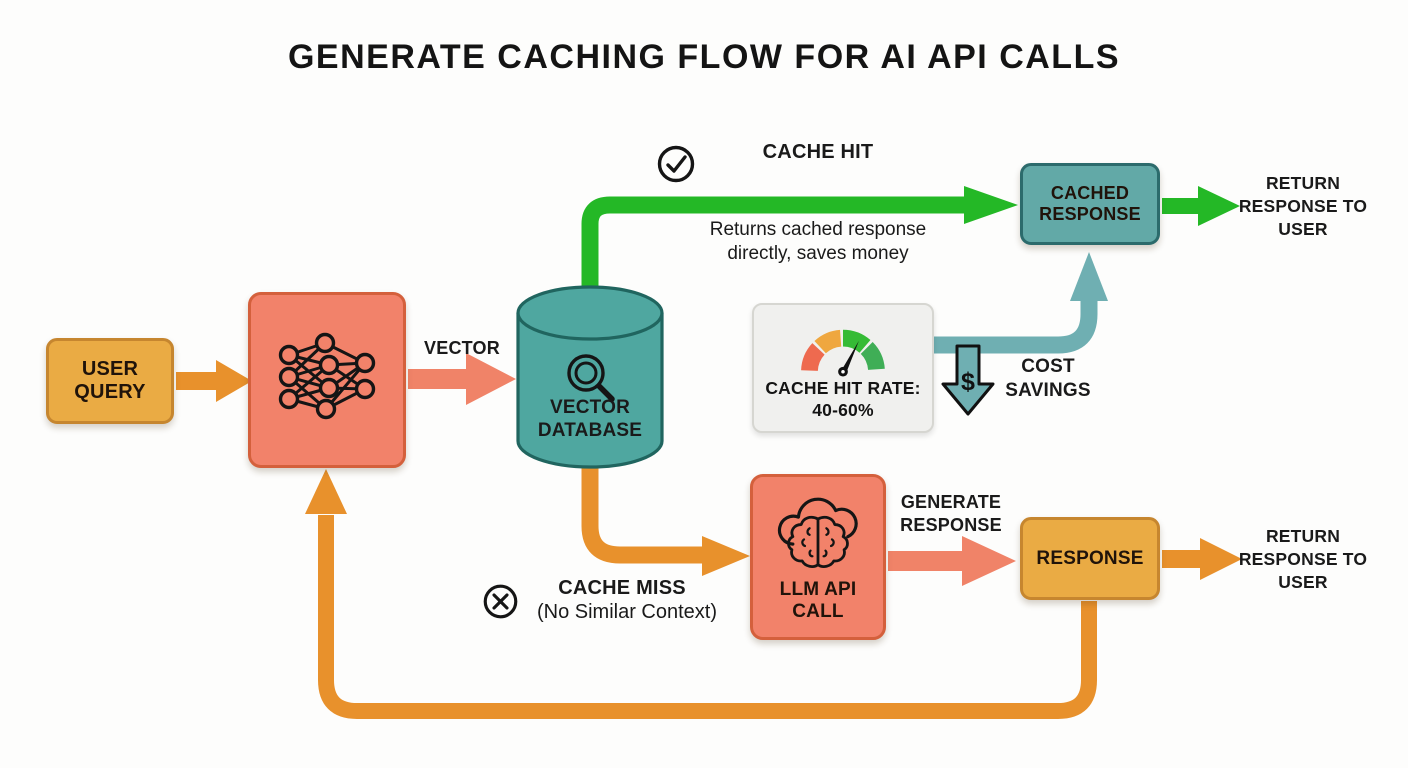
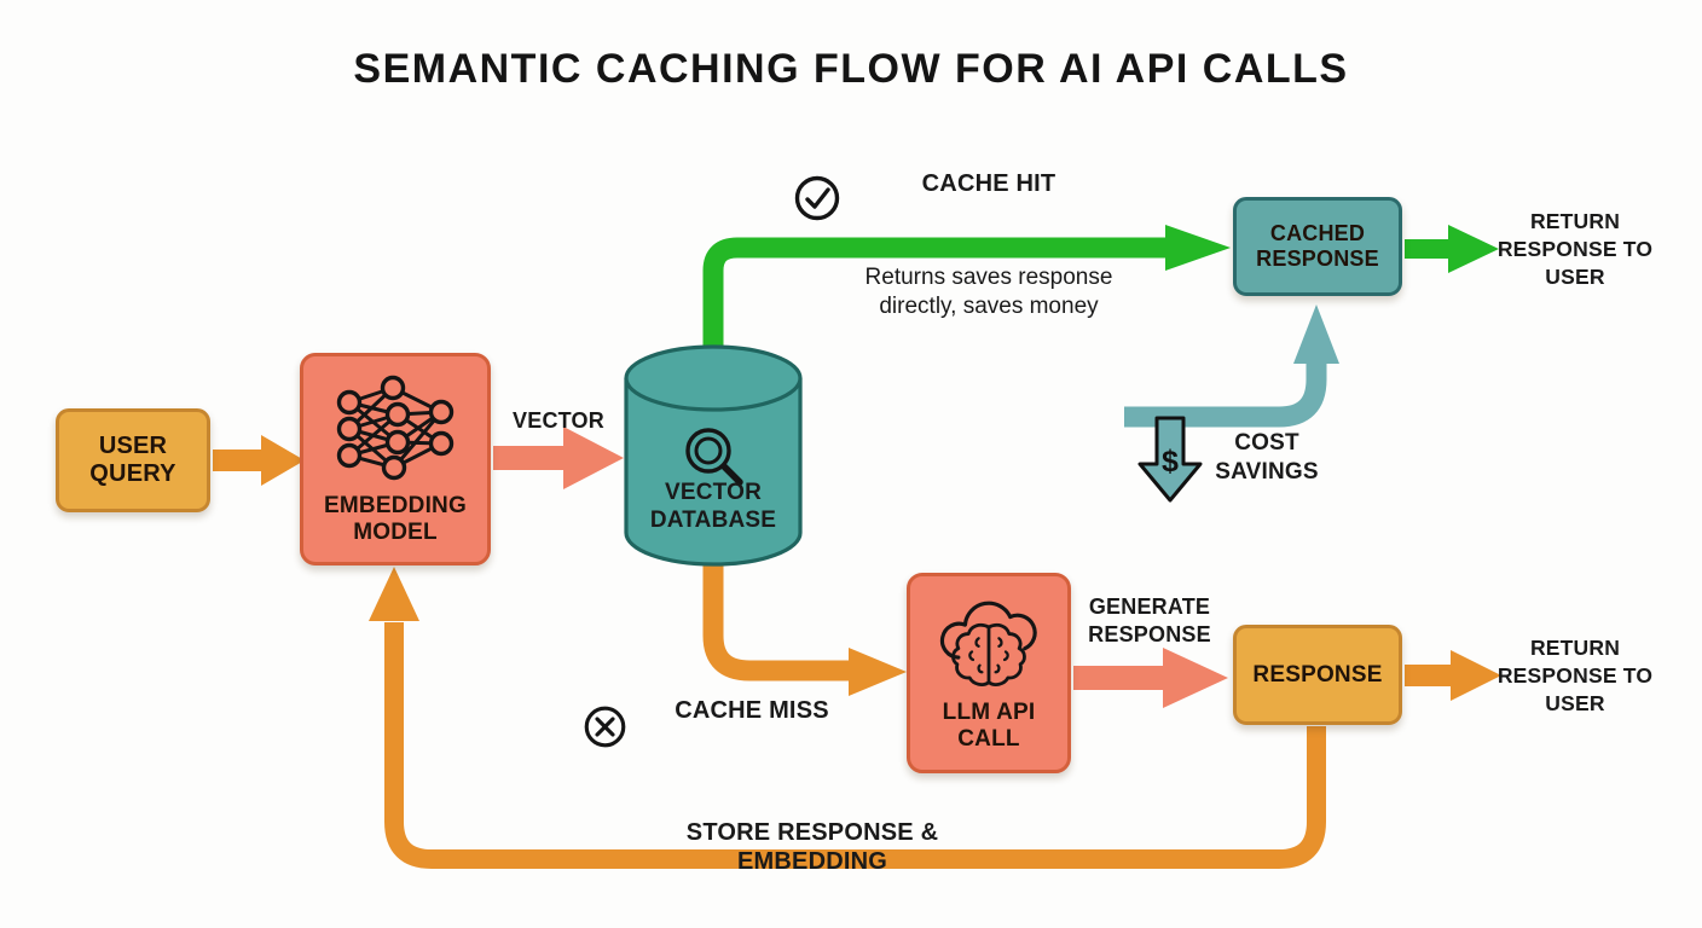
  $
- GENERATE CACHING FLOW FOR AI API CALLS
+ SEMANTIC CACHING FLOW FOR AI API CALLS
  USER QUERY
+ EMBEDDING MODEL
  VECTOR
  VECTOR DATABASE
  CACHE HIT
- Returns cached response directly, saves money
+ Returns saves response directly, saves money
  CACHED RESPONSE
  RETURN RESPONSE TO USER
- CACHE HIT RATE:
- 40-60%
  COST SAVINGS
  CACHE MISS
- (No Similar Context)
  LLM API CALL
  GENERATE RESPONSE
  RESPONSE
  RETURN RESPONSE TO USER
+ STORE RESPONSE & EMBEDDING
